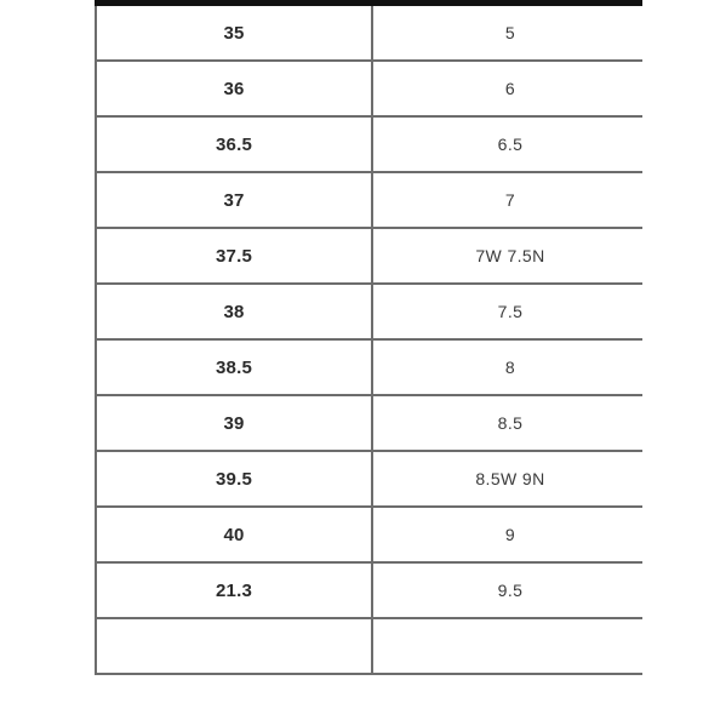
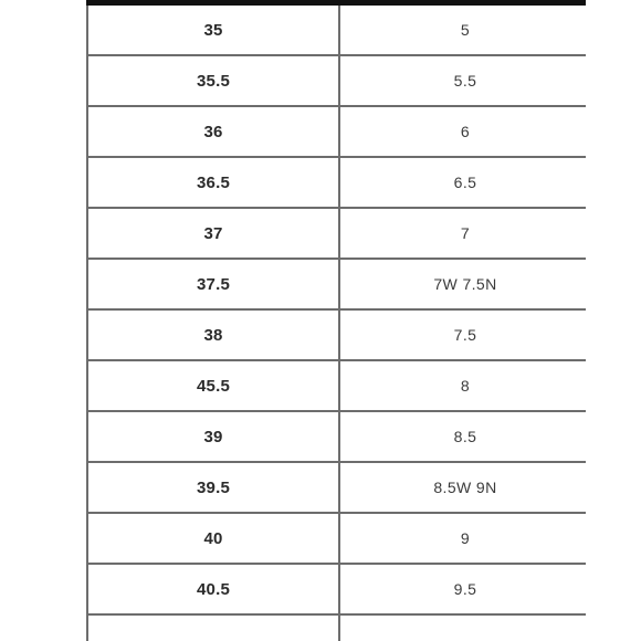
  35	5
+ 35.5	5.5
  36	6
  36.5	6.5
  37	7
  37.5	7W 7.5N
  38	7.5
- 38.5	8
+ 45.5	8
  39	8.5
  39.5	8.5W 9N
  40	9
- 21.3	9.5
+ 40.5	9.5
